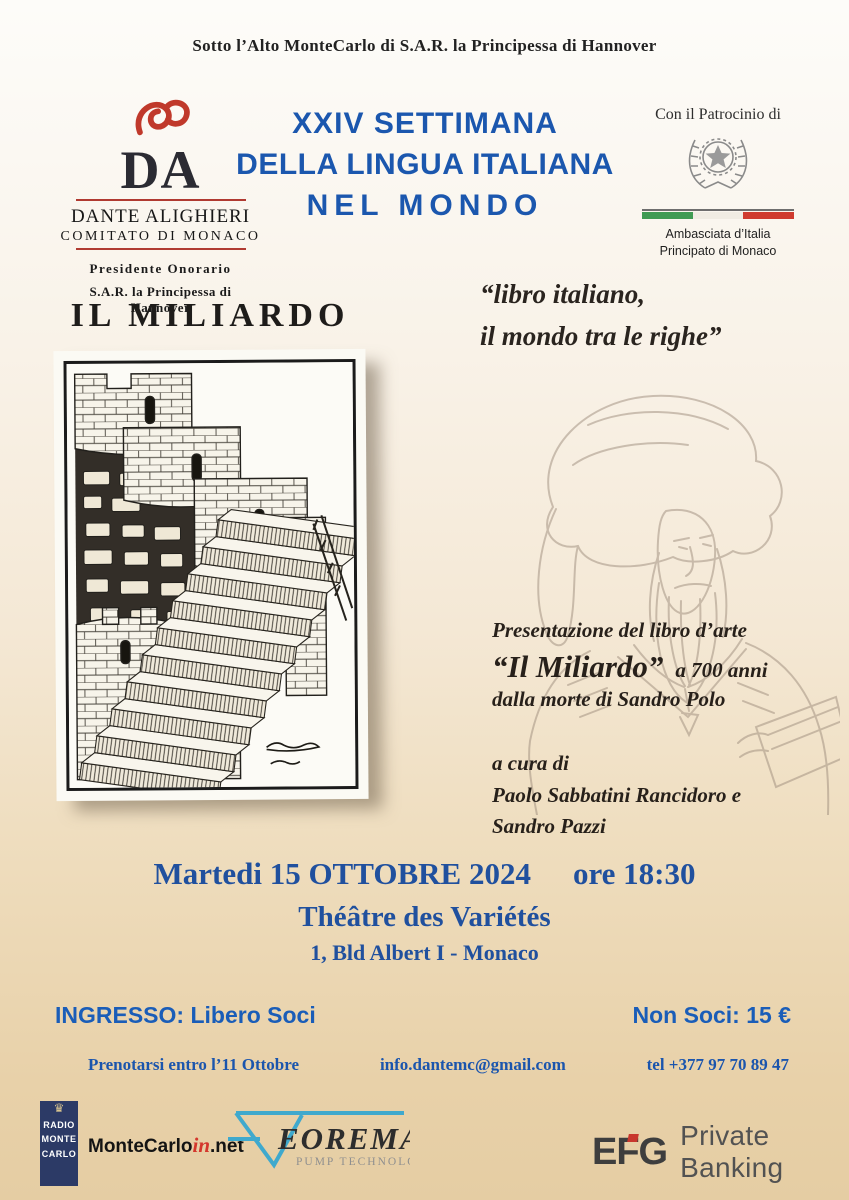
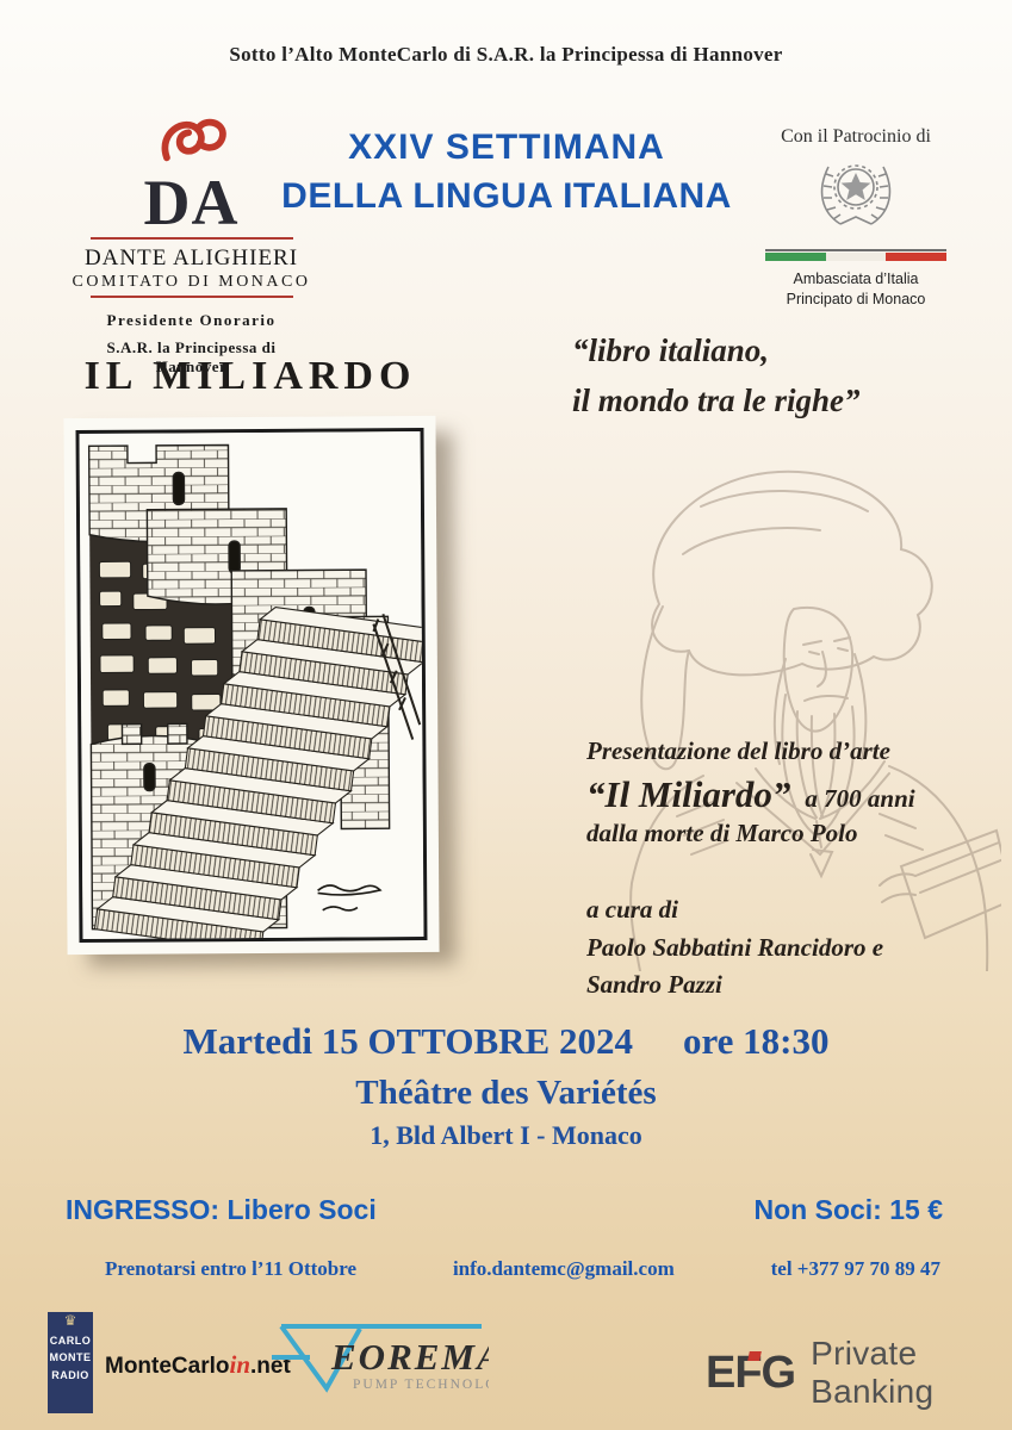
  Sotto l’Alto MonteCarlo di S.A.R. la Principessa di Hannover
  DA
  DANTE ALIGHIERI
  COMITATO DI MONACO
  Presidente Onorario
  S.A.R. la Principessa di Hannover
  XXIV SETTIMANA
  DELLA LINGUA ITALIANA
- NEL MONDO
  Con il Patrocinio di
  Ambasciata d’Italia
  Principato di Monaco
  IL MILIARDO
  “libro italiano,
  il mondo tra le righe”
  Presentazione del libro d’arte
  “Il Miliardo” a 700 anni
- dalla morte di Sandro Polo
+ dalla morte di Marco Polo
  a cura di
  Paolo Sabbatini Rancidoro e
  Sandro Pazzi
  Martedi 15 OTTOBRE 2024 ore 18:30
  Théâtre des Variétés
  1, Bld Albert I - Monaco
  INGRESSO: Libero Soci
  Non Soci: 15 €
  Prenotarsi entro l’11 Ottobre
  info.dantemc@gmail.com
  tel +377 97 70 89 47
  ♛
- RADIO
+ CARLO
  MONTE
- CARLO
+ RADIO
  MonteCarloin.net
  EOREM
  PUMP TECHNOL
  EFG
  Private Banking
